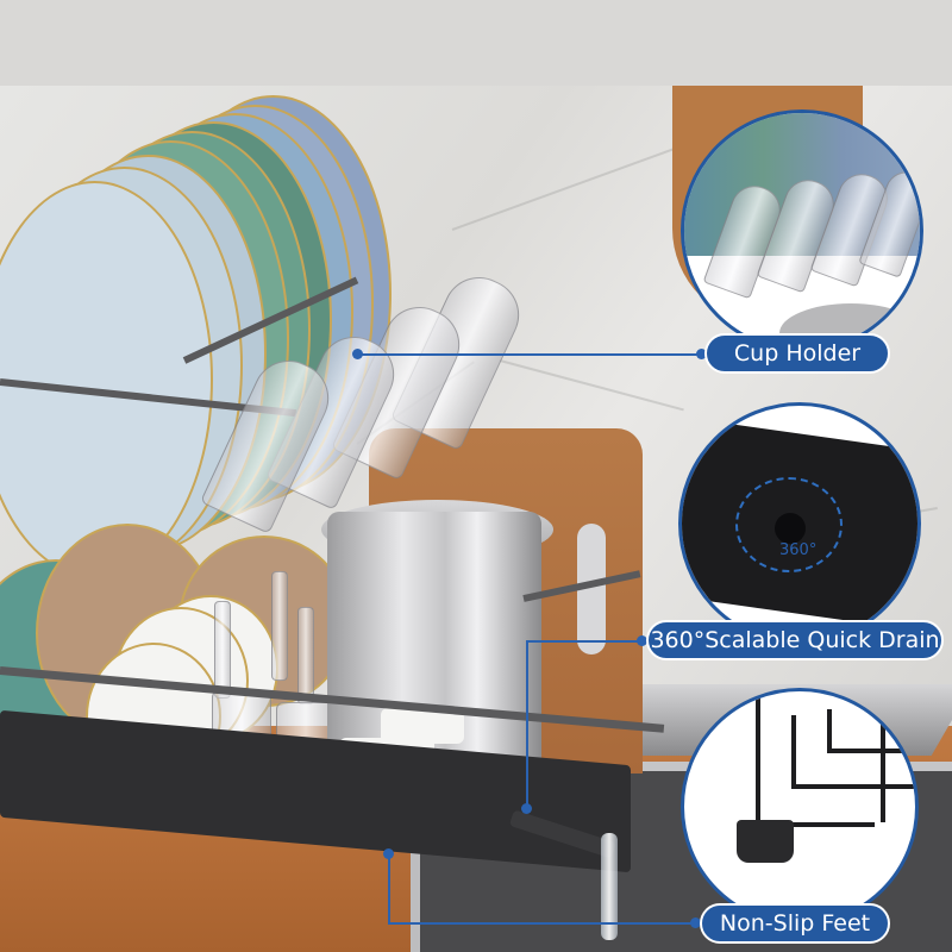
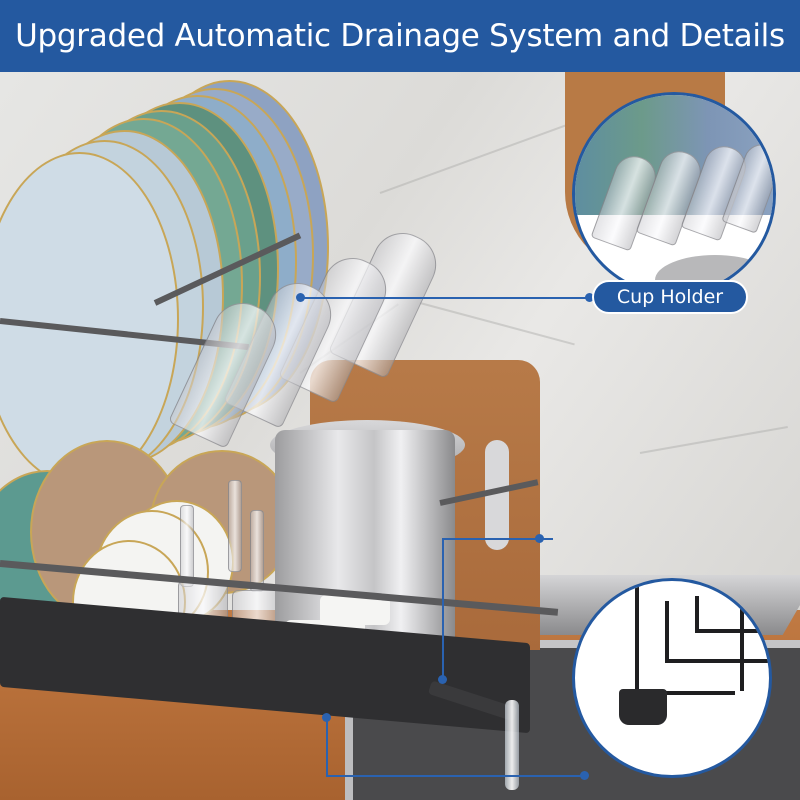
+ Upgraded Automatic Drainage System and Details
  Cup Holder
- 360°
- 360°Scalable Quick Drain
- Non-Slip Feet
